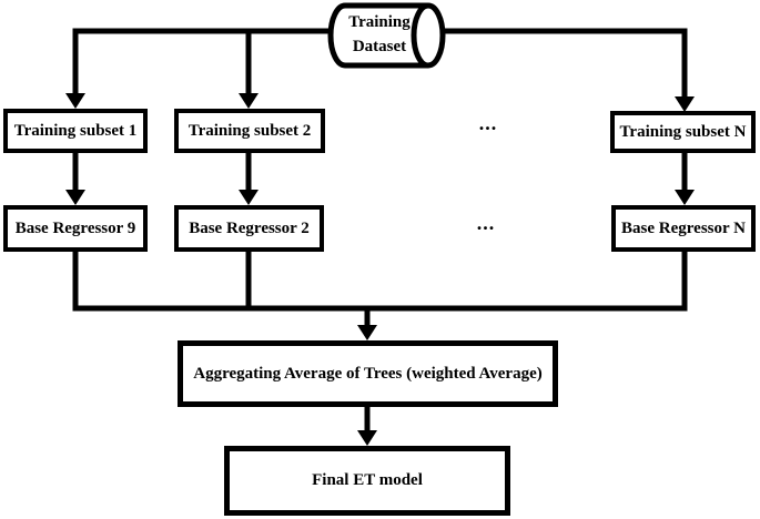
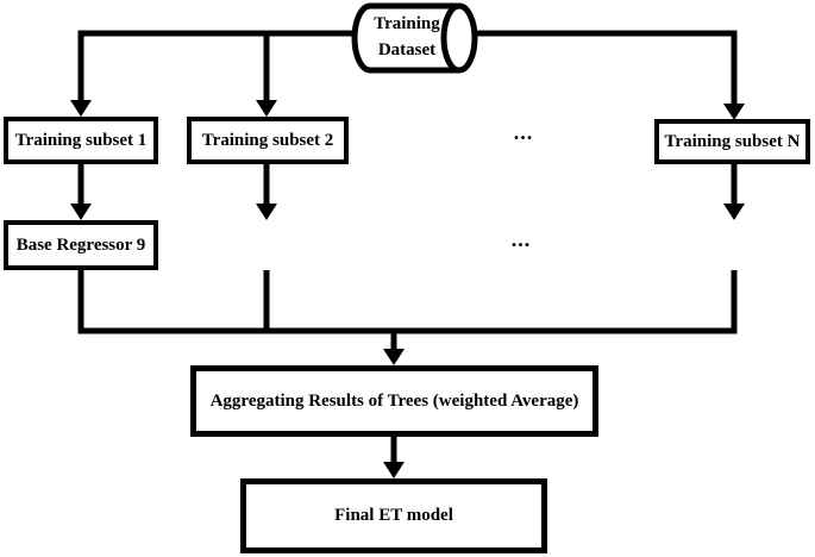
  Training
  Dataset
  Training subset 1
  Training subset 2
  ...
  Training subset N
  Base Regressor 9
- Base Regressor 2
  ...
- Base Regressor N
- Aggregating Average of Trees (weighted Average)
+ Aggregating Results of Trees (weighted Average)
  Final ET model
